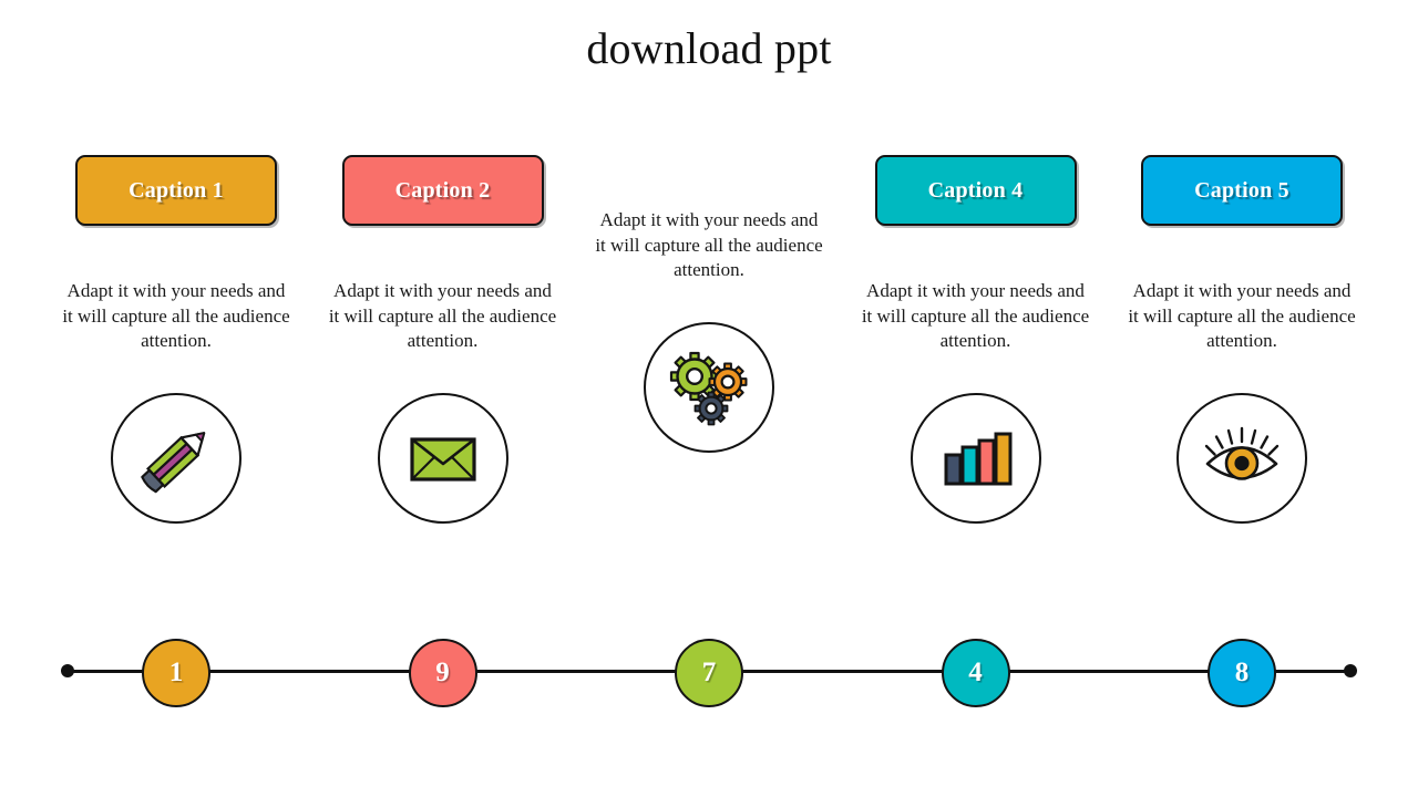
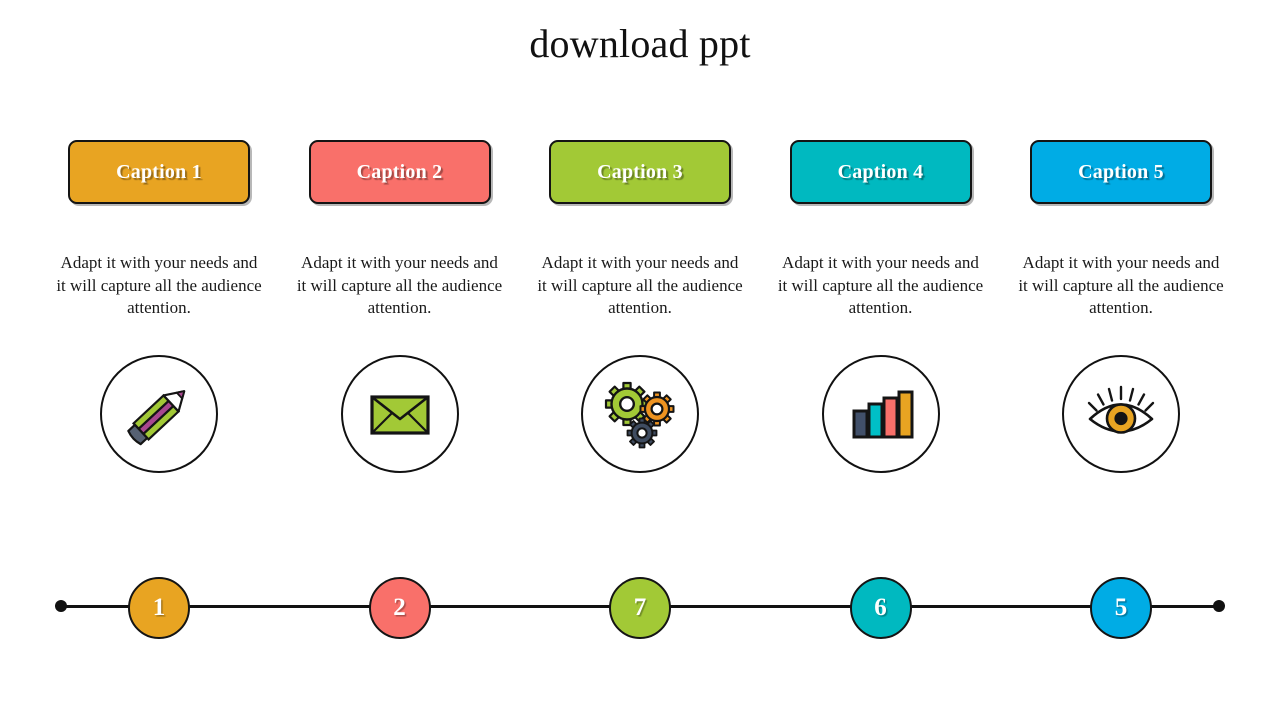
  download ppt
  Caption 1
  Adapt it with your needs and it will capture all the audience attention.
  Caption 2
  Adapt it with your needs and it will capture all the audience attention.
+ Caption 3
  Adapt it with your needs and it will capture all the audience attention.
  Caption 4
  Adapt it with your needs and it will capture all the audience attention.
  Caption 5
  Adapt it with your needs and it will capture all the audience attention.
  1
- 9
+ 2
  7
- 4
+ 6
- 8
+ 5
